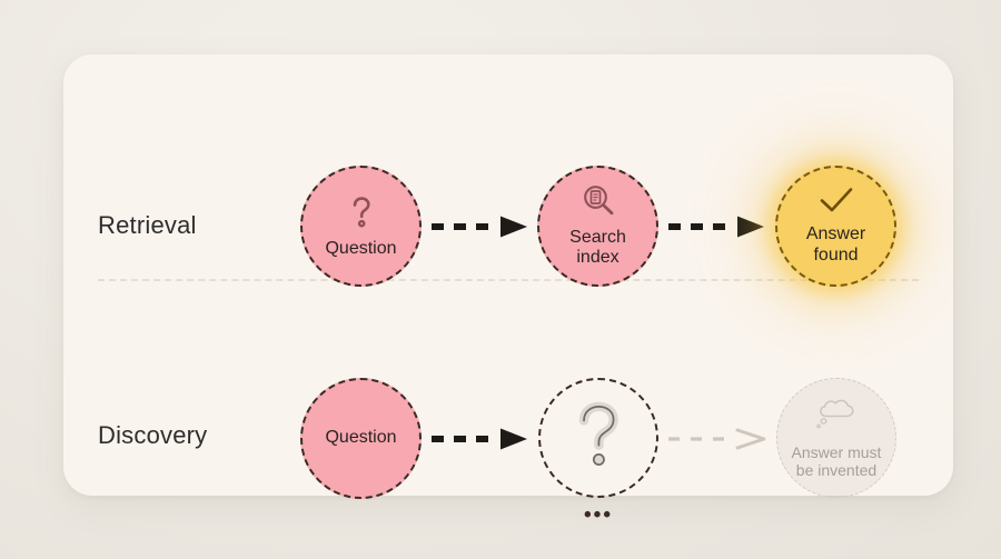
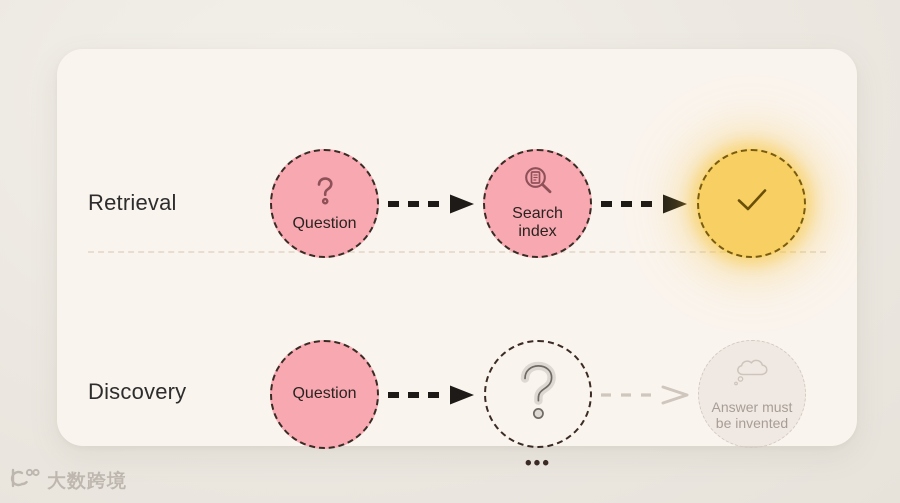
  Retrieval
  Discovery
  Question
  Search
  index
- Answer
- found
  Question
  •••
  Answer must
  be invented
+ 大数跨境
